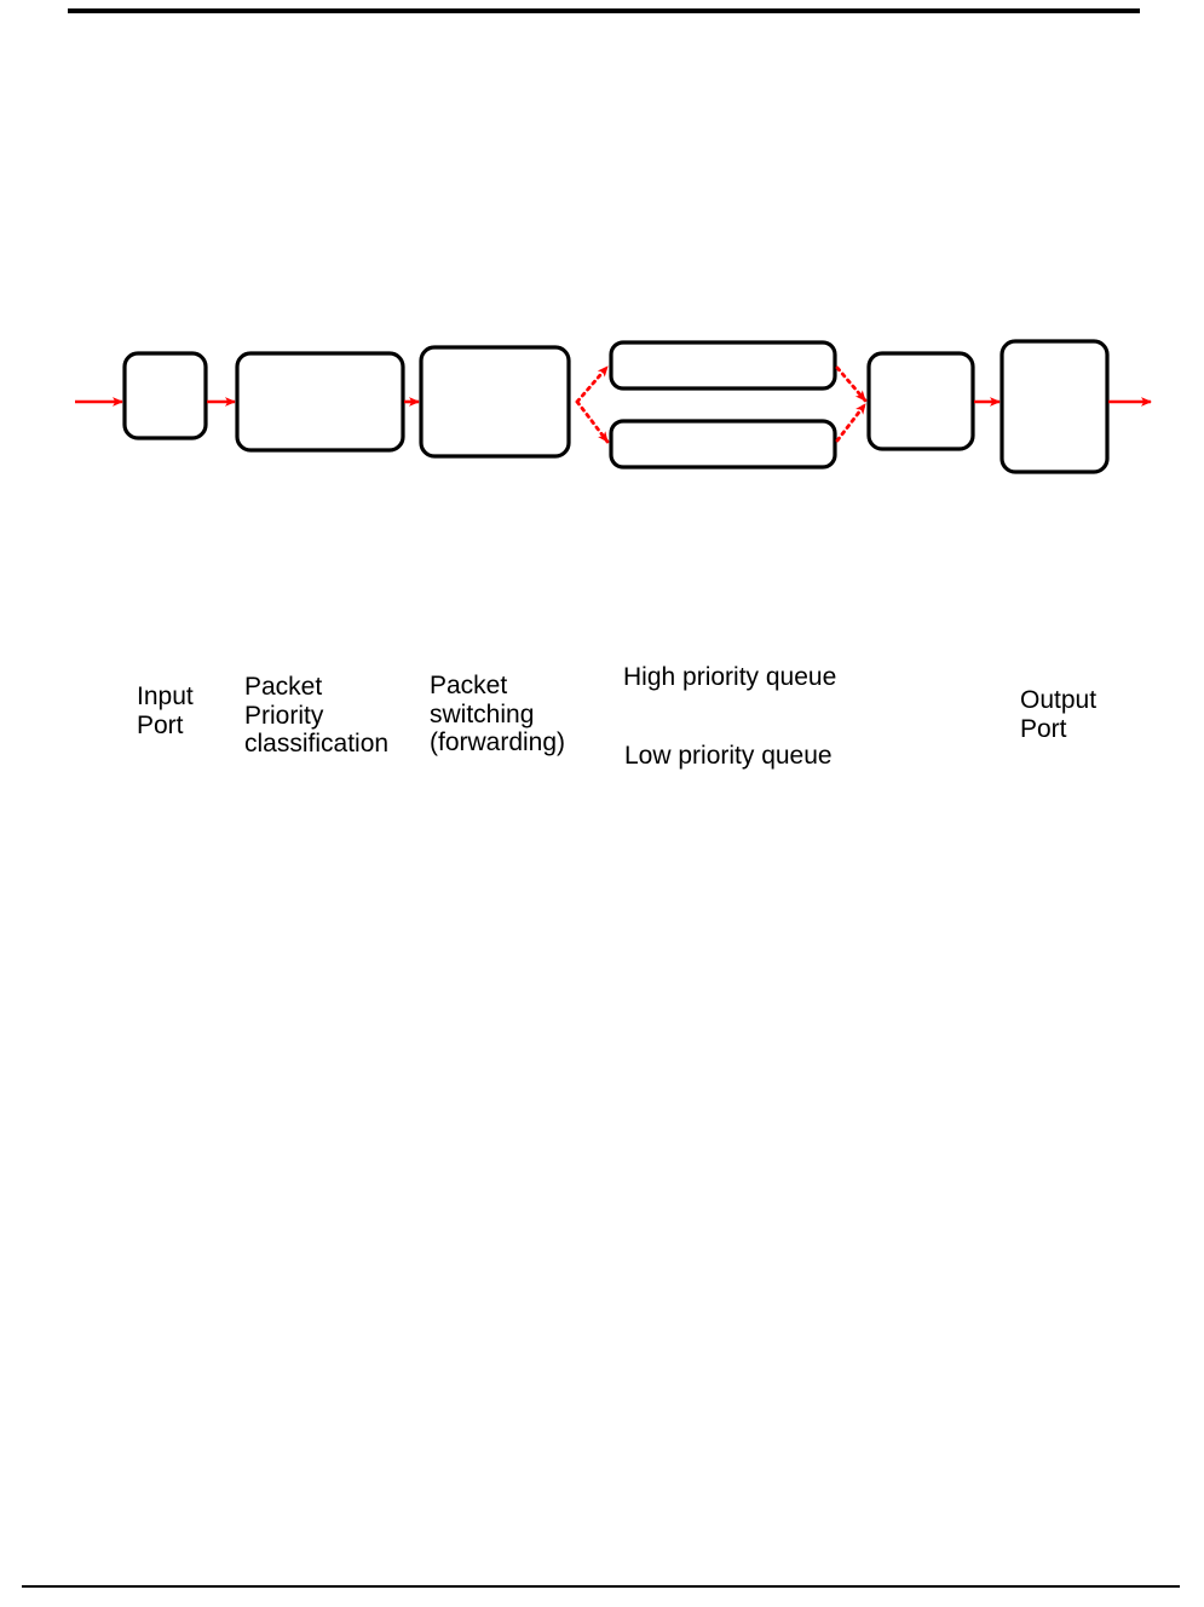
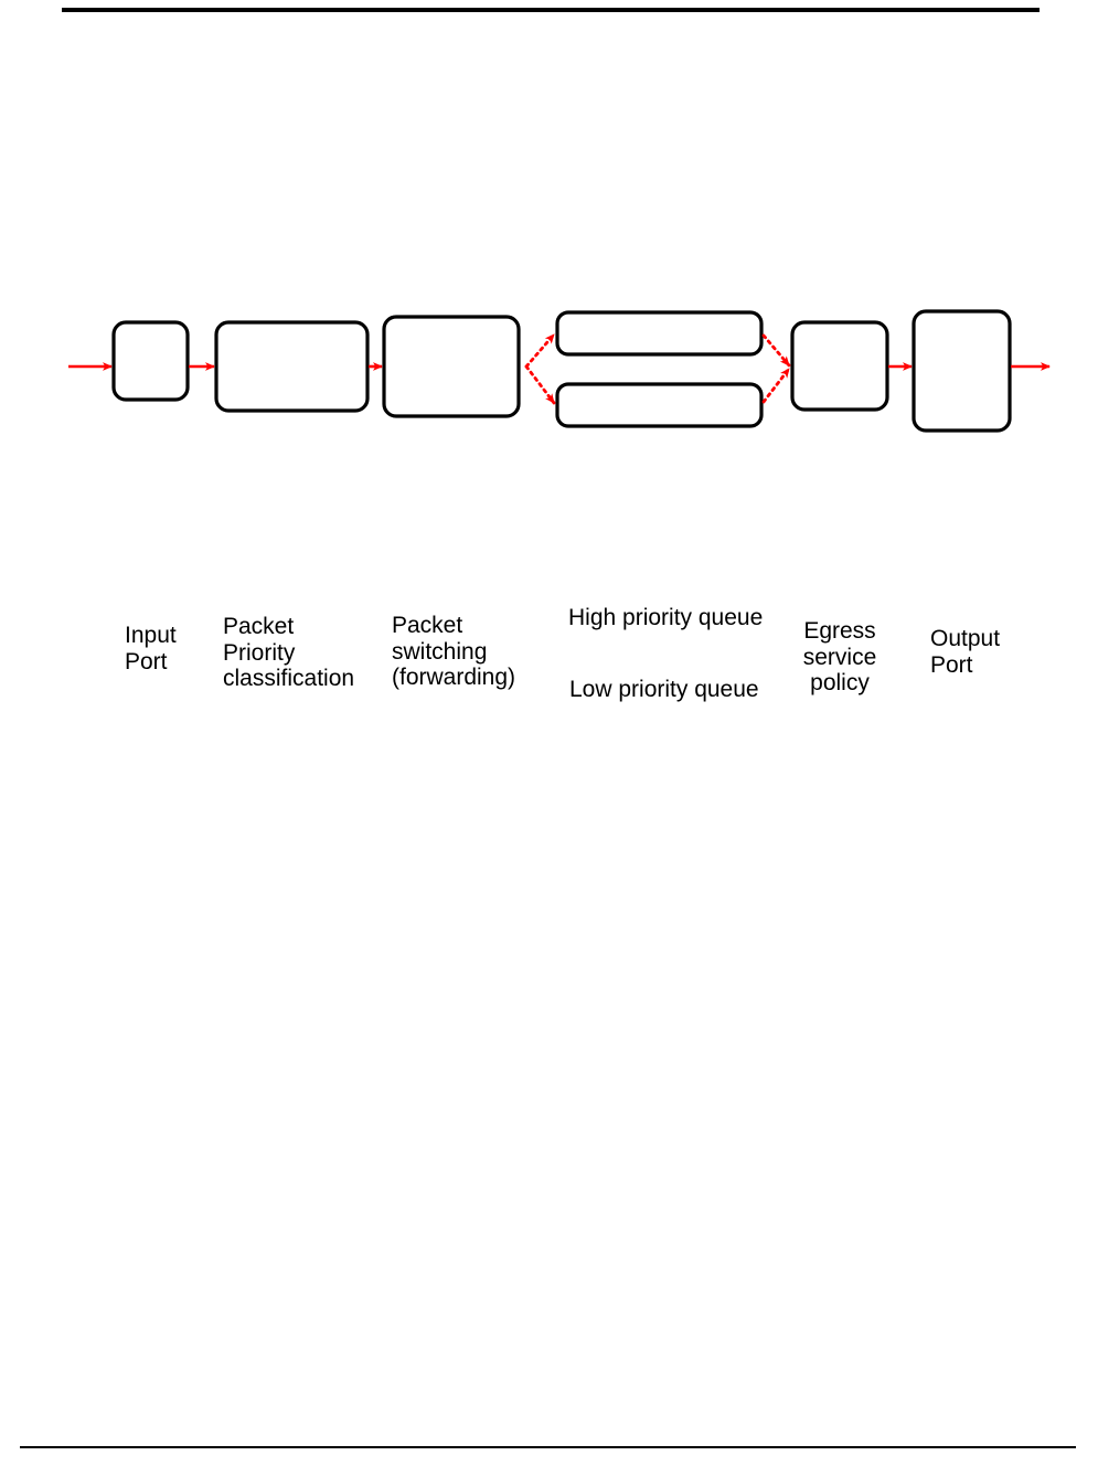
  Input
  Port
  Packet
  Priority
  classification
  Packet
  switching
  (forwarding)
  High priority queue
  Low priority queue
+ Egress
+ service
+ policy
  Output
  Port
